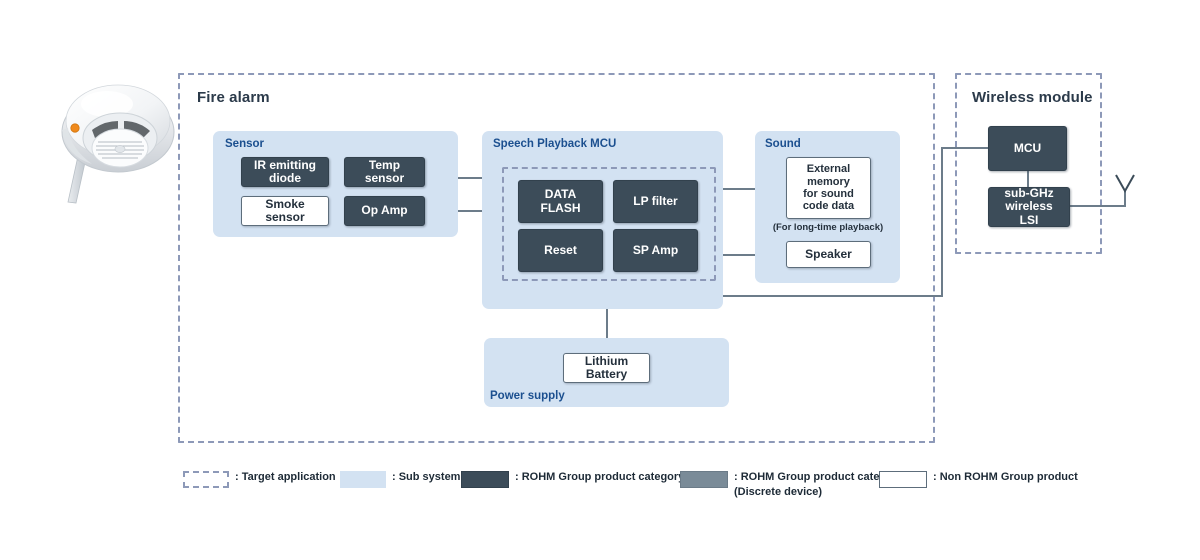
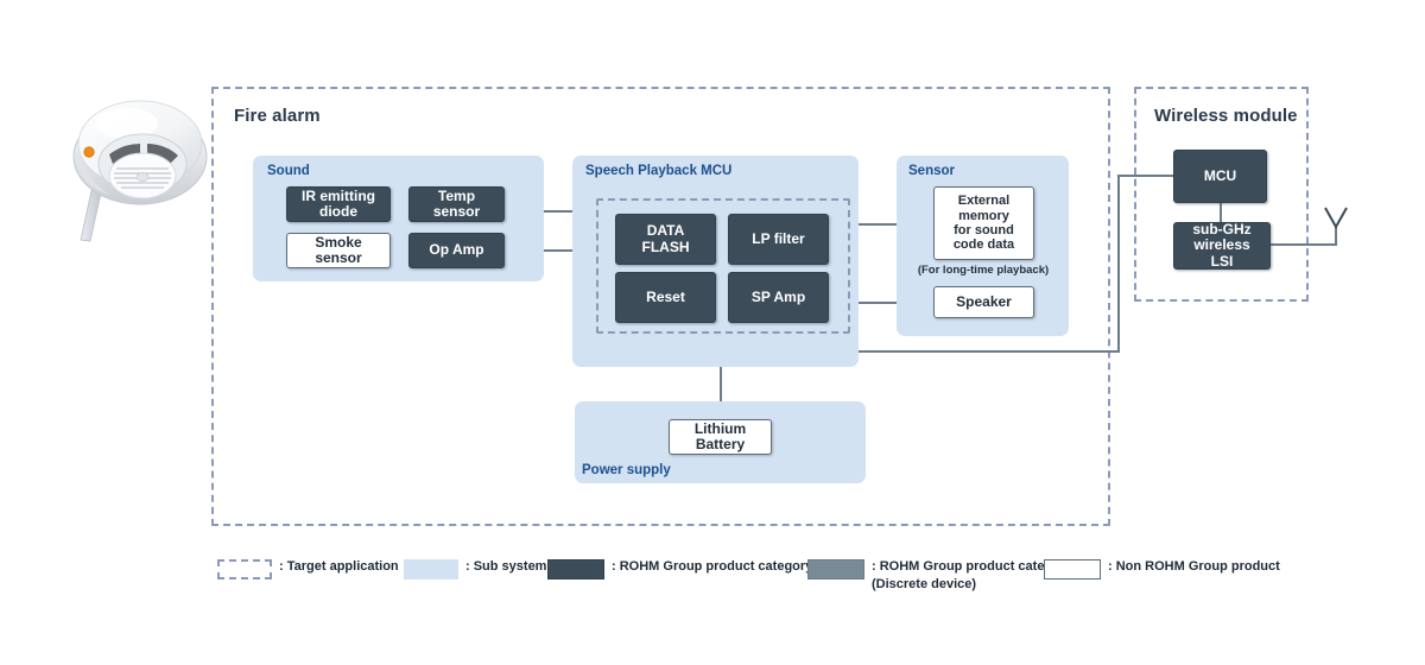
  Fire alarm
  Wireless module
- Sensor
+ Sound
  IR emitting
  diode
  Temp
  sensor
  Smoke
  sensor
  Op Amp
  Speech Playback MCU
  DATA
  FLASH
  LP filter
  Reset
  SP Amp
- Sound
+ Sensor
  External
  memory
  for sound
  code data
  (For long-time playback)
  Speaker
  Lithium
  Battery
  Power supply
  MCU
  sub-GHz
  wireless
  LSI
  : Target application
  : Sub system
  : ROHM Group product categor
  : ROHM Group product cate
  (Discrete device)
  : Non ROHM Group product
